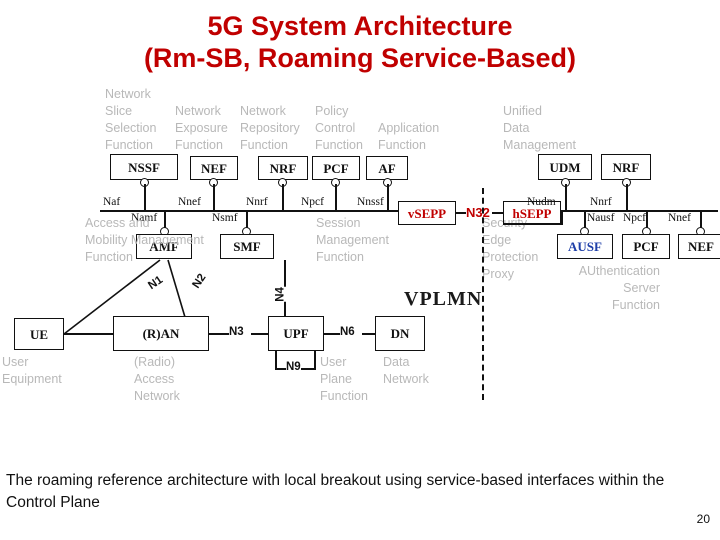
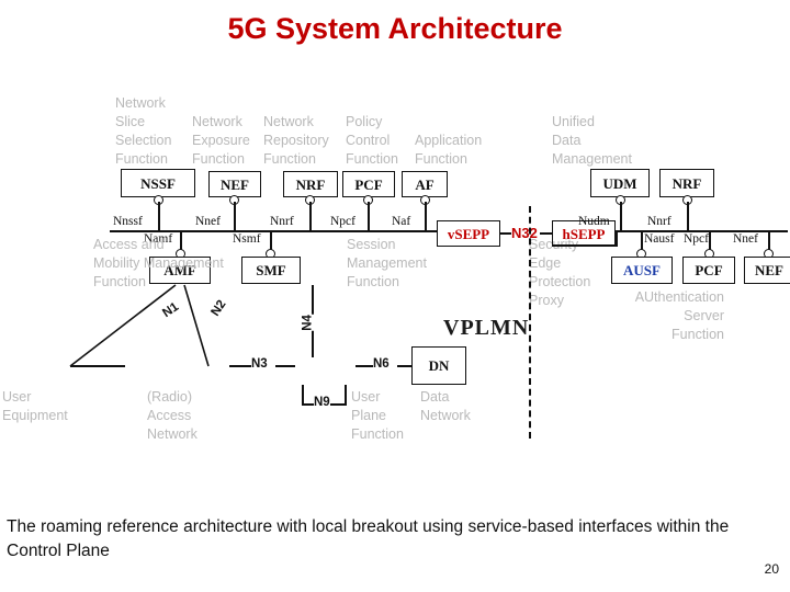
  5G System Architecture
- (Rm-SB, Roaming Service-Based)
  Network
  Slice
  Selection
  Function
  Network
  Exposure
  Function
  Network
  Repository
  Function
  Policy
  Control
  Function
  Application
  Function
  Unified
  Data
  Management
  NSSF
- Naf
+ Nnssf
  NEF
  Nnef
  NRF
  Nnrf
  PCF
  Npcf
  AF
- Nnssf
+ Naf
  Namf
  AMF
  Nsmf
  SMF
  Access and
  Mobility Management
  Function
  Session
  Management
  Function
  vSEPP
  N32
  hSEPP
  Edge
  Protection
  Proxy
  UDM
  Nudm
  NRF
  Nnrf
  Nausf
  AUSF
  Npcf
  PCF
  Nnef
  NEF
  AUthentication
  Server
  Function
  VPLMN
- UE
- (R)AN
  N3
- UPF
  N6
  DN
  N9
  User
  Equipment
  (Radio)
  Access
  Network
  User
  Plane
  Function
  Data
  Network
  The roaming reference architecture with local breakout using service-based interfaces within the Control Plane
  20
